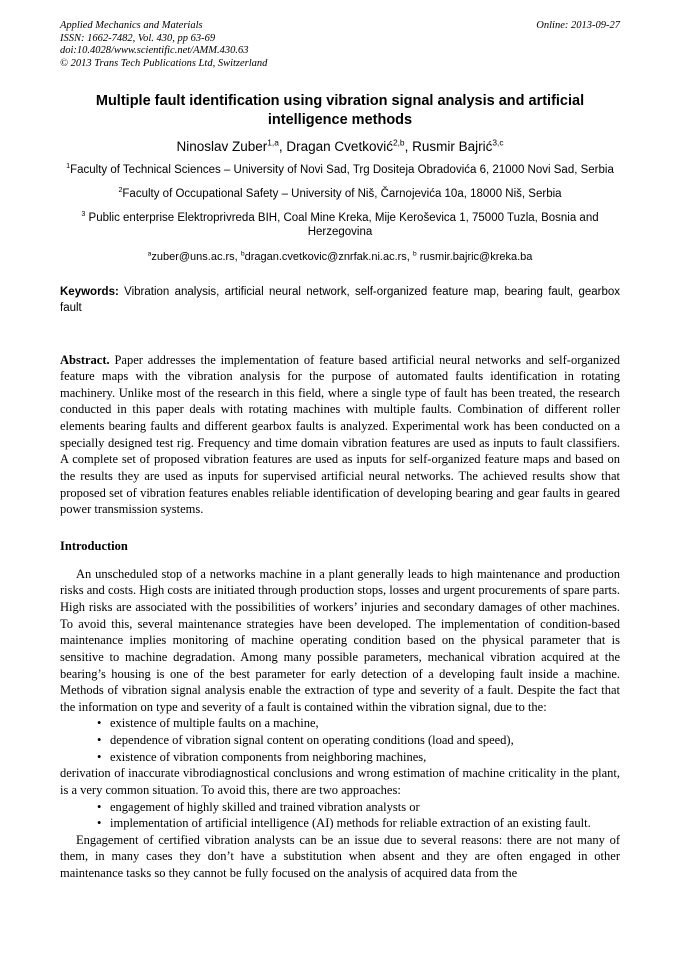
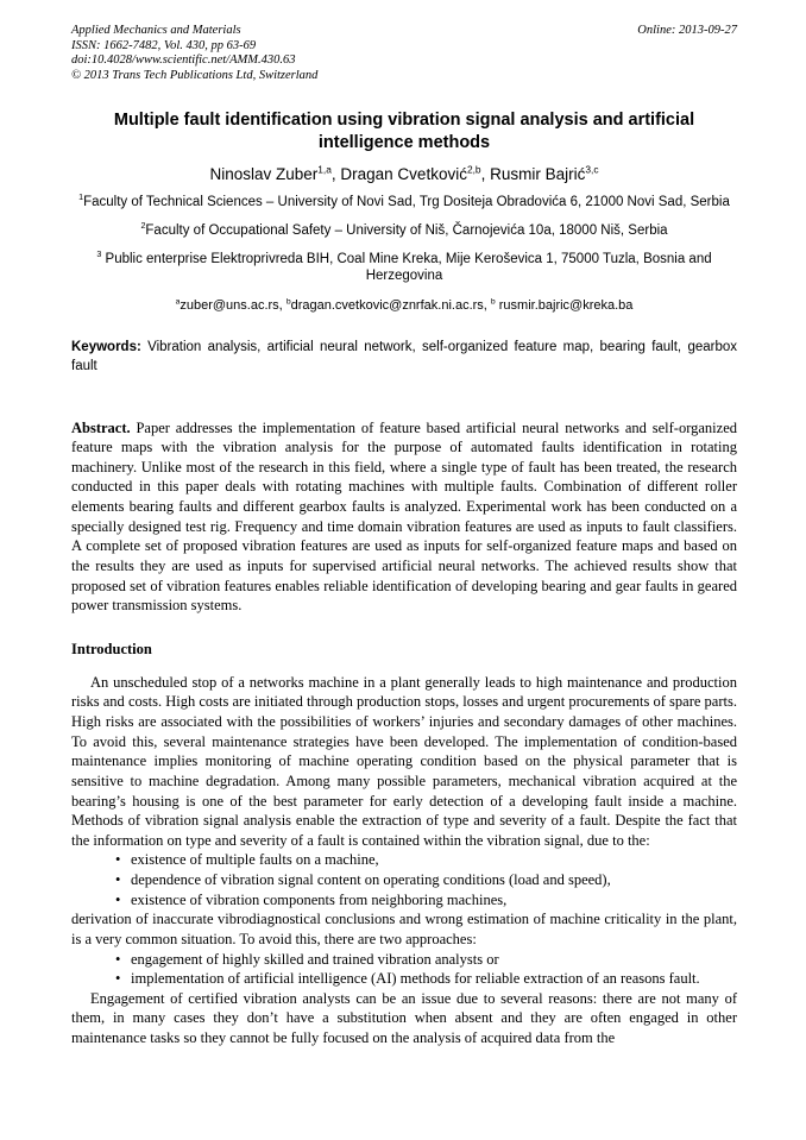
  Applied Mechanics and Materials
  ISSN: 1662-7482, Vol. 430, pp 63-69
  doi:10.4028/www.scientific.net/AMM.430.63
  © 2013 Trans Tech Publications Ltd, Switzerland
  Online: 2013-09-27
  Multiple fault identification using vibration signal analysis and artificial intelligence methods
  Ninoslav Zuber1,a, Dragan Cvetković2,b, Rusmir Bajrić3,c
  1Faculty of Technical Sciences – University of Novi Sad, Trg Dositeja Obradovića 6, 21000 Novi Sad, Serbia
  2Faculty of Occupational Safety – University of Niš, Čarnojevića 10a, 18000 Niš, Serbia
  3 Public enterprise Elektroprivreda BIH, Coal Mine Kreka, Mije Keroševica 1, 75000 Tuzla, Bosnia and Herzegovina
  zuber@uns.ac.rs, dragan.cvetkovic@znrfak.ni.ac.rs, rusmir.bajric@kreka.ba
  Keywords: Vibration analysis, artificial neural network, self-organized feature map, bearing fault, gearbox fault
  Abstract. Paper addresses the implementation of feature based artificial neural networks and self-organized feature maps with the vibration analysis for the purpose of automated faults identification in rotating machinery. Unlike most of the research in this field, where a single type of fault has been treated, the research conducted in this paper deals with rotating machines with multiple faults. Combination of different roller elements bearing faults and different gearbox faults is analyzed. Experimental work has been conducted on a specially designed test rig. Frequency and time domain vibration features are used as inputs to fault classifiers. A complete set of proposed vibration features are used as inputs for self-organized feature maps and based on the results they are used as inputs for supervised artificial neural networks. The achieved results show that proposed set of vibration features enables reliable identification of developing bearing and gear faults in geared power transmission systems.
  Introduction
  An unscheduled stop of a networks machine in a plant generally leads to high maintenance and production risks and costs. High costs are initiated through production stops, losses and urgent procurements of spare parts. High risks are associated with the possibilities of workers’ injuries and secondary damages of other machines. To avoid this, several maintenance strategies have been developed. The implementation of condition-based maintenance implies monitoring of machine operating condition based on the physical parameter that is sensitive to machine degradation. Among many possible parameters, mechanical vibration acquired at the bearing’s housing is one of the best parameter for early detection of a developing fault inside a machine. Methods of vibration signal analysis enable the extraction of type and severity of a fault. Despite the fact that the information on type and severity of a fault is contained within the vibration signal, due to the:
  •
  existence of multiple faults on a machine,
  •
  dependence of vibration signal content on operating conditions (load and speed),
  •
  existence of vibration components from neighboring machines,
  derivation of inaccurate vibrodiagnostical conclusions and wrong estimation of machine criticality in the plant, is a very common situation. To avoid this, there are two approaches:
  •
  engagement of highly skilled and trained vibration analysts or
  •
- implementation of artificial intelligence (AI) methods for reliable extraction of an existing fault.
+ implementation of artificial intelligence (AI) methods for reliable extraction of an reasons fault.
  Engagement of certified vibration analysts can be an issue due to several reasons: there are not many of them, in many cases they don’t have a substitution when absent and they are often engaged in other maintenance tasks so they cannot be fully focused on the analysis of acquired data from the
